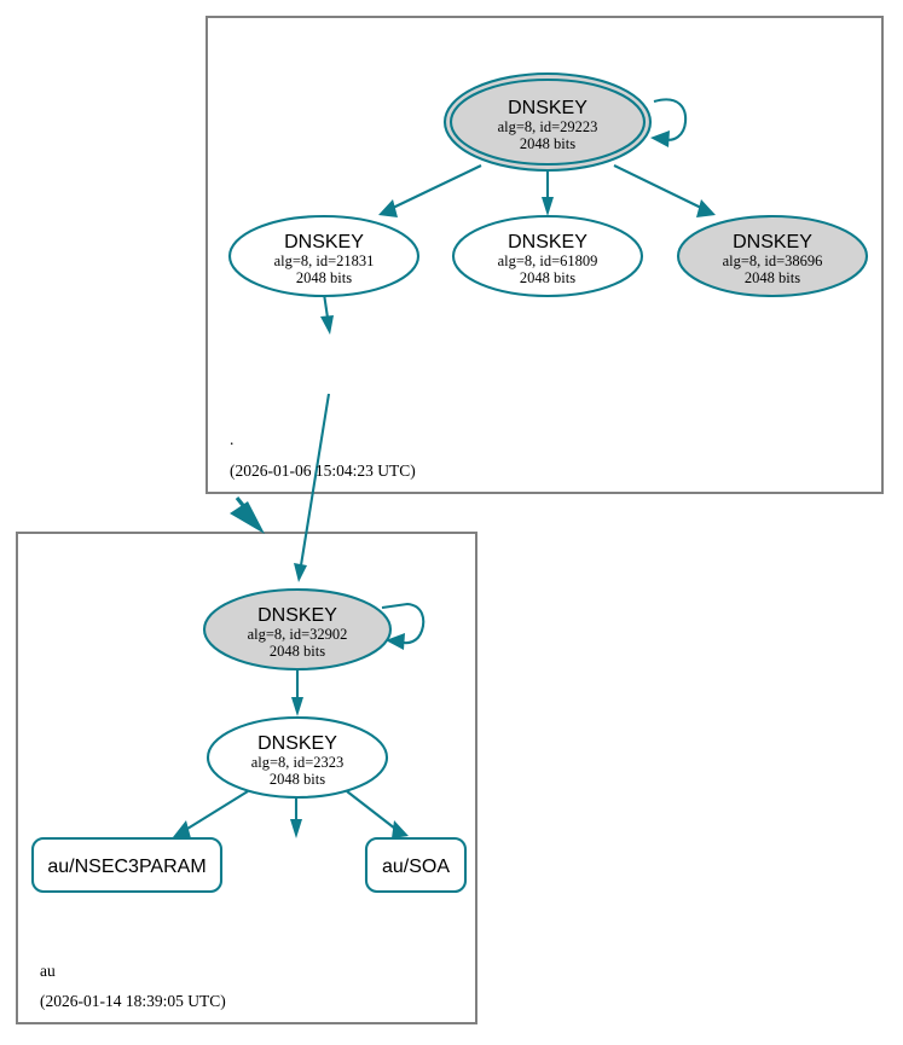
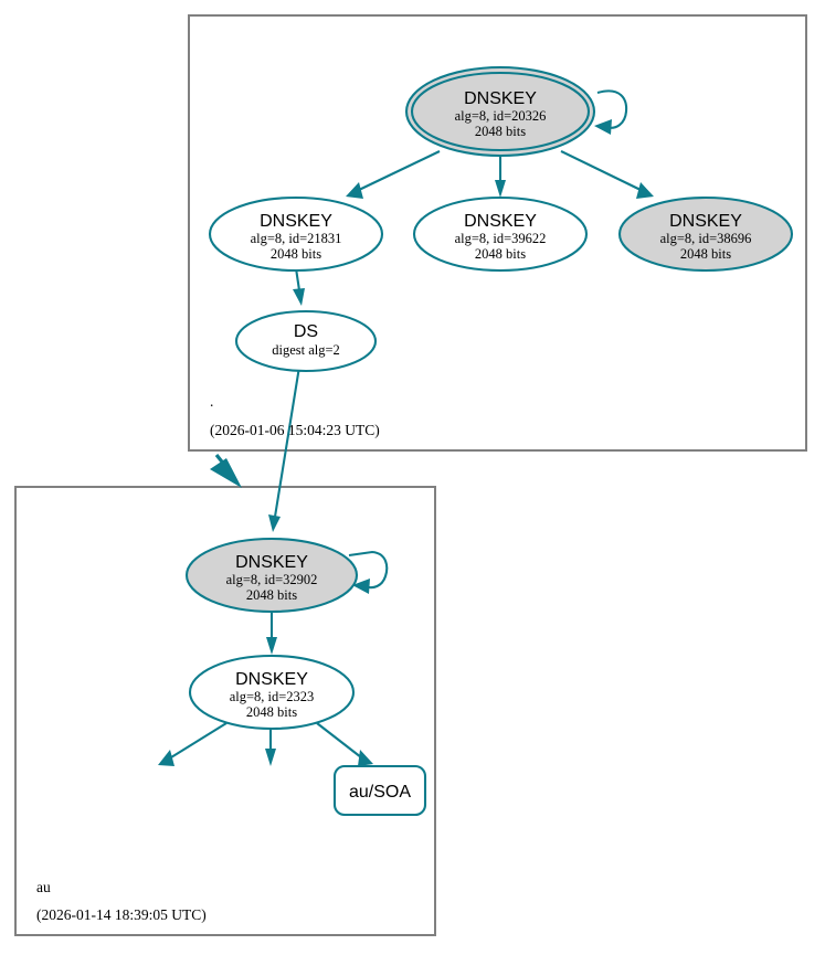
  DNSKEY
- alg=8, id=29223
+ alg=8, id=20326
  2048 bits
  DNSKEY
  alg=8, id=21831
  2048 bits
  DNSKEY
- alg=8, id=61809
+ alg=8, id=39622
  2048 bits
  DNSKEY
  alg=8, id=38696
  2048 bits
+ DS
+ digest alg=2
  .
  (2026-01-06 15:04:23 UTC)
  DNSKEY
  alg=8, id=32902
  2048 bits
  DNSKEY
  alg=8, id=2323
  2048 bits
- au/NSEC3PARAM
  au/SOA
  au
  (2026-01-14 18:39:05 UTC)
